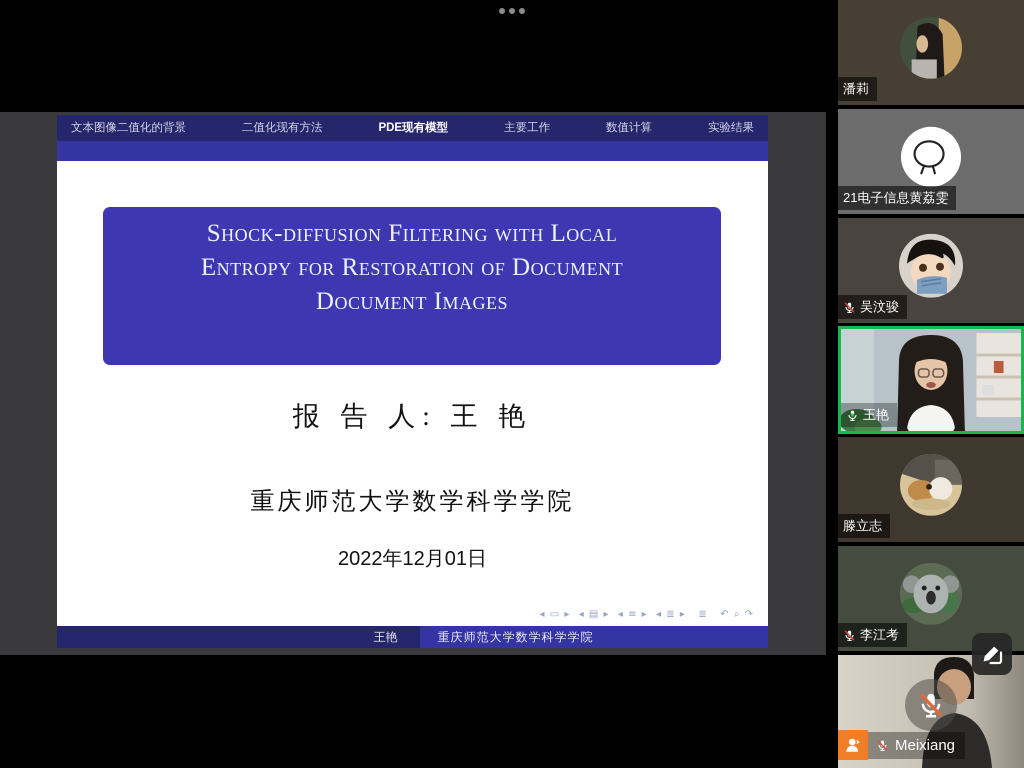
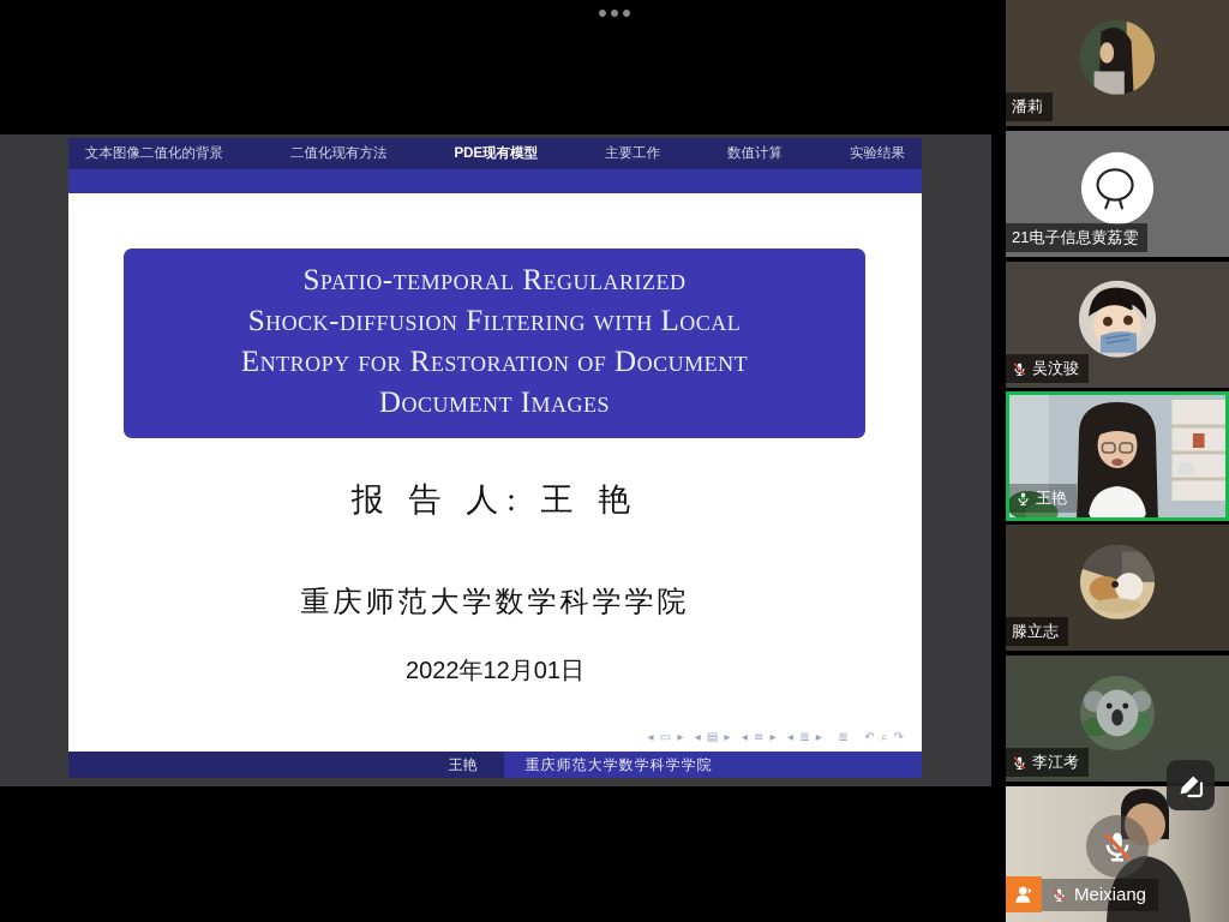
  文本图像二值化的背景
  二值化现有方法
  PDE现有模型
  主要工作
  数值计算
  实验结果
+ Spatio-temporal Regularized
  Shock-diffusion Filtering with Local
  Entropy for Restoration of Document
  Document Images
  报 告 人: 王 艳
  重庆师范大学数学科学学院
  2022年12月01日
  ◂ ▭ ▸ ◂ ▤ ▸ ◂ ≡ ▸ ◂ ≣ ▸ ≣ ↶ ⌕ ↷
  王艳
  重庆师范大学数学科学学院
  潘莉
  21电子信息黄荔雯
  吴汶骏
  王艳
  滕立志
  李江考
  Meixiang
